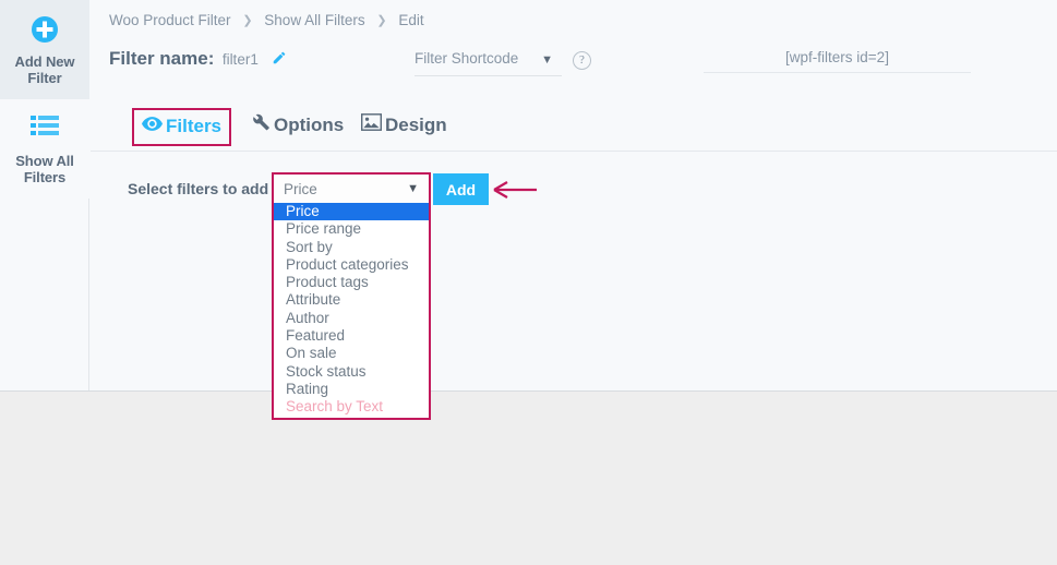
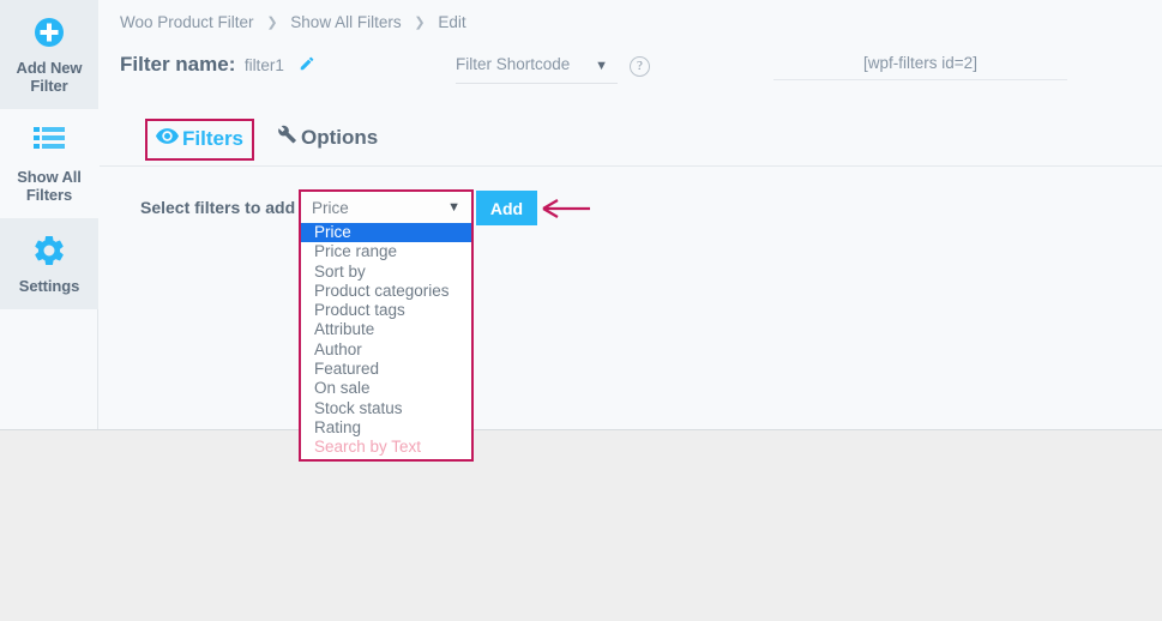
  Add New Filter
  Show All Filters
+ Settings
  Woo Product Filter ❯ Show All Filters ❯ Edit
  Filter name: filter1
  Filter Shortcode
  ▼
  ?
  [wpf-filters id=2]
  Filters
  Options
- Design
  Select filters to add
  Price
  ▼
  Add
  Price
  Price range
  Sort by
  Product categories
  Product tags
  Attribute
  Author
  Featured
  On sale
  Stock status
  Rating
  Search by Text
